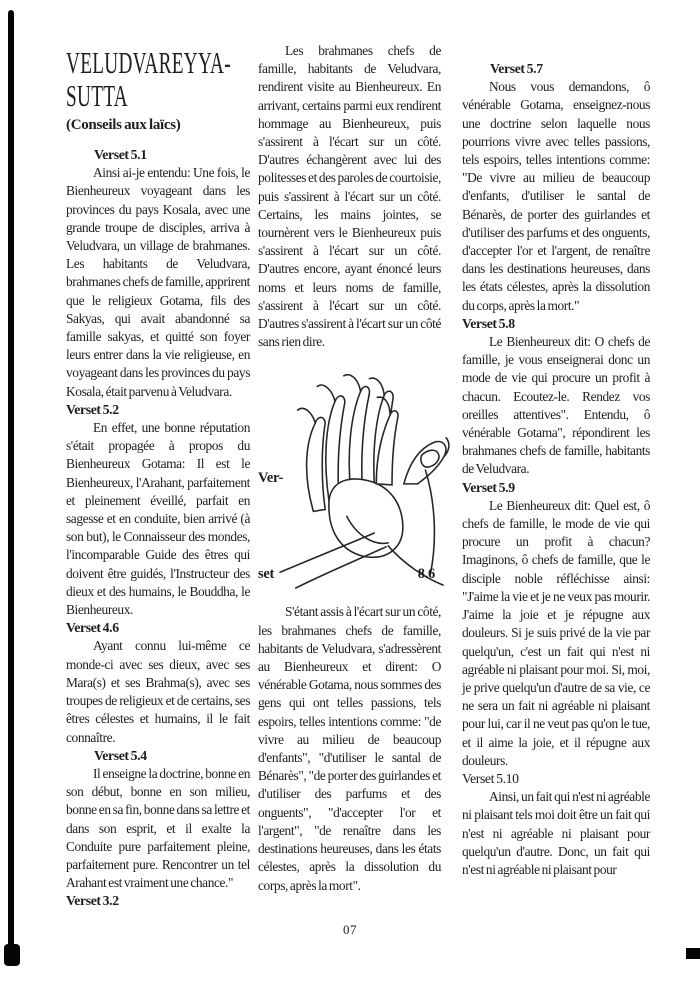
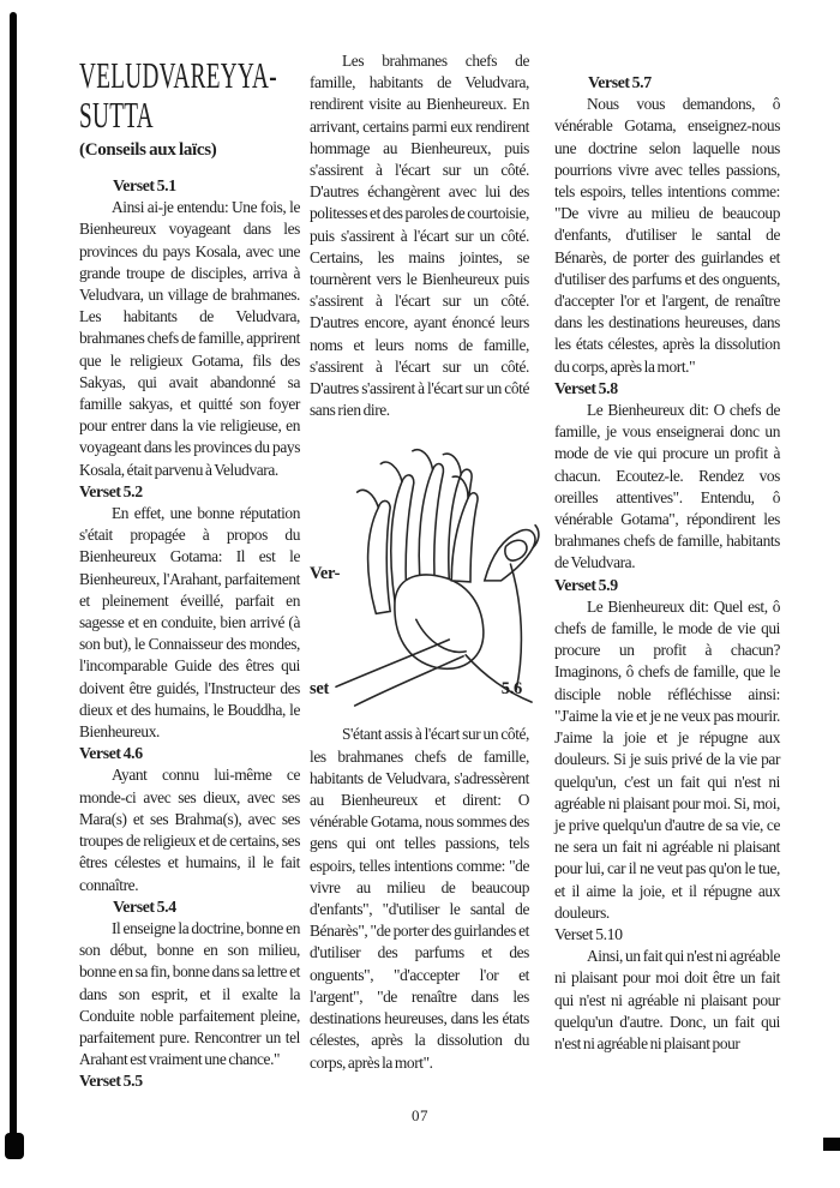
  VELUDVAREYYA-
  SUTTA
  (Conseils aux laïcs)
  Verset 5.1
- Ainsi ai-je entendu: Une fois, le Bienheureux voyageant dans les provinces du pays Kosala, avec une grande troupe de disciples, arriva à Veludvara, un village de brahmanes. Les habitants de Veludvara, brahmanes chefs de famille, apprirent que le religieux Gotama, fils des Sakyas, qui avait abandonné sa famille sakyas, et quitté son foyer leurs entrer dans la vie religieuse, en voyageant dans les provinces du pays Kosala, était parvenu à Veludvara.
+ Ainsi ai-je entendu: Une fois, le Bienheureux voyageant dans les provinces du pays Kosala, avec une grande troupe de disciples, arriva à Veludvara, un village de brahmanes. Les habitants de Veludvara, brahmanes chefs de famille, apprirent que le religieux Gotama, fils des Sakyas, qui avait abandonné sa famille sakyas, et quitté son foyer pour entrer dans la vie religieuse, en voyageant dans les provinces du pays Kosala, était parvenu à Veludvara.
  Verset 5.2
  En effet, une bonne réputation s'était propagée à propos du Bienheureux Gotama: Il est le Bienheureux, l'Arahant, parfaitement et pleinement éveillé, parfait en sagesse et en conduite, bien arrivé (à son but), le Connaisseur des mondes, l'incomparable Guide des êtres qui doivent être guidés, l'Instructeur des dieux et des humains, le Bouddha, le Bienheureux.
  Verset 4.6
  Ayant connu lui-même ce monde-ci avec ses dieux, avec ses Mara(s) et ses Brahma(s), avec ses troupes de religieux et de certains, ses êtres célestes et humains, il le fait connaître.
  Verset 5.4
- Il enseigne la doctrine, bonne en son début, bonne en son milieu, bonne en sa fin, bonne dans sa lettre et dans son esprit, et il exalte la Conduite pure parfaitement pleine, parfaitement pure. Rencontrer un tel Arahant est vraiment une chance."
+ Il enseigne la doctrine, bonne en son début, bonne en son milieu, bonne en sa fin, bonne dans sa lettre et dans son esprit, et il exalte la Conduite noble parfaitement pleine, parfaitement pure. Rencontrer un tel Arahant est vraiment une chance."
- Verset 3.2
+ Verset 5.5
  Les brahmanes chefs de famille, habitants de Veludvara, rendirent visite au Bienheureux. En arrivant, certains parmi eux rendirent hommage au Bienheureux, puis s'assirent à l'écart sur un côté. D'autres échangèrent avec lui des politesses et des paroles de courtoisie, puis s'assirent à l'écart sur un côté. Certains, les mains jointes, se tournèrent vers le Bienheureux puis s'assirent à l'écart sur un côté. D'autres encore, ayant énoncé leurs noms et leurs noms de famille, s'assirent à l'écart sur un côté. D'autres s'assirent à l'écart sur un côté sans rien dire.
  Ver-
  set
- 8.6
+ 5.6
  S'étant assis à l'écart sur un côté, les brahmanes chefs de famille, habitants de Veludvara, s'adressèrent au Bienheureux et dirent: O vénérable Gotama, nous sommes des gens qui ont telles passions, tels espoirs, telles intentions comme: "de vivre au milieu de beaucoup d'enfants", "d'utiliser le santal de Bénarès", "de porter des guirlandes et d'utiliser des parfums et des onguents", "d'accepter l'or et l'argent", "de renaître dans les destinations heureuses, dans les états célestes, après la dissolution du corps, après la mort".
  Verset 5.7
  Nous vous demandons, ô vénérable Gotama, enseignez-nous une doctrine selon laquelle nous pourrions vivre avec telles passions, tels espoirs, telles intentions comme: "De vivre au milieu de beaucoup d'enfants, d'utiliser le santal de Bénarès, de porter des guirlandes et d'utiliser des parfums et des onguents, d'accepter l'or et l'argent, de renaître dans les destinations heureuses, dans les états célestes, après la dissolution du corps, après la mort."
  Verset 5.8
  Le Bienheureux dit: O chefs de famille, je vous enseignerai donc un mode de vie qui procure un profit à chacun. Ecoutez-le. Rendez vos oreilles attentives". Entendu, ô vénérable Gotama", répondirent les brahmanes chefs de famille, habitants de Veludvara.
  Verset 5.9
  Le Bienheureux dit: Quel est, ô chefs de famille, le mode de vie qui procure un profit à chacun? Imaginons, ô chefs de famille, que le disciple noble réfléchisse ainsi: "J'aime la vie et je ne veux pas mourir. J'aime la joie et je répugne aux douleurs. Si je suis privé de la vie par quelqu'un, c'est un fait qui n'est ni agréable ni plaisant pour moi. Si, moi, je prive quelqu'un d'autre de sa vie, ce ne sera un fait ni agréable ni plaisant pour lui, car il ne veut pas qu'on le tue, et il aime la joie, et il répugne aux douleurs.
  Verset 5.10
- Ainsi, un fait qui n'est ni agréable ni plaisant tels moi doit être un fait qui n'est ni agréable ni plaisant pour quelqu'un d'autre. Donc, un fait qui n'est ni agréable ni plaisant pour
+ Ainsi, un fait qui n'est ni agréable ni plaisant pour moi doit être un fait qui n'est ni agréable ni plaisant pour quelqu'un d'autre. Donc, un fait qui n'est ni agréable ni plaisant pour
  07
